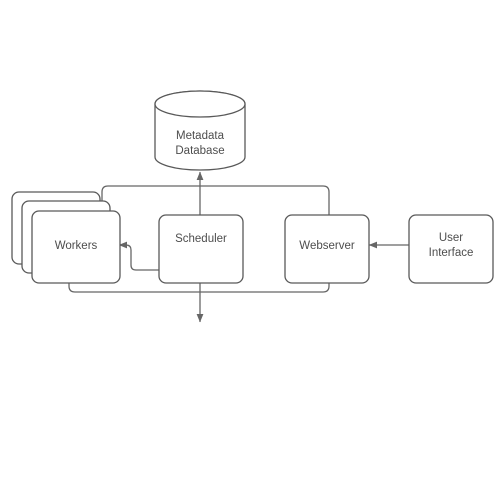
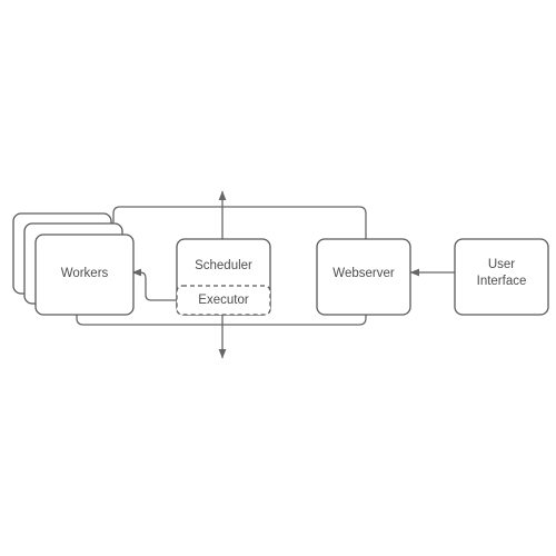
- Metadata
- Database
  Workers
  Scheduler
+ Executor
  Webserver
  User
  Interface
